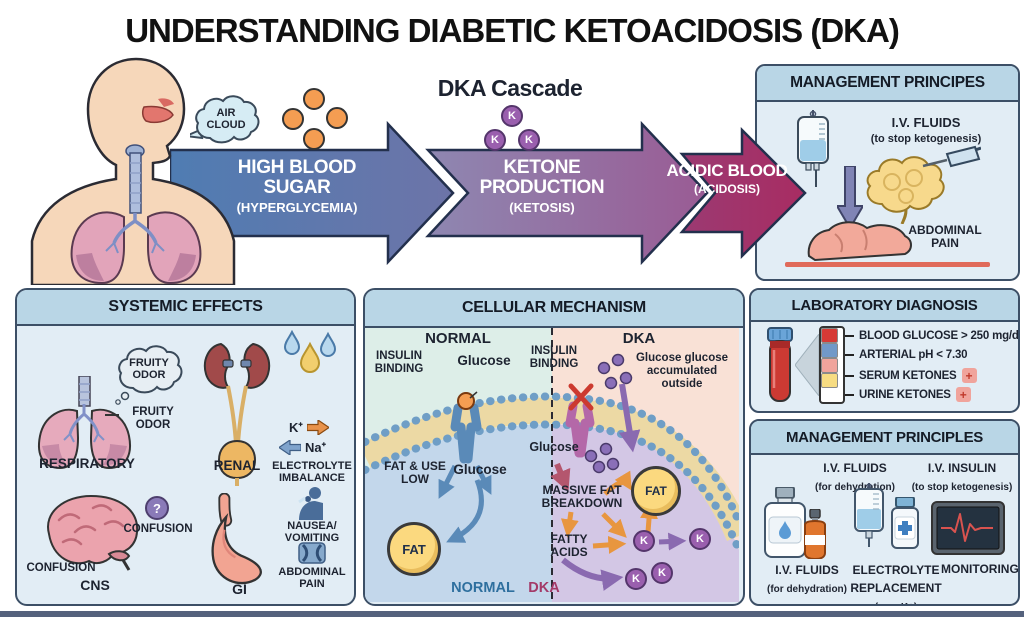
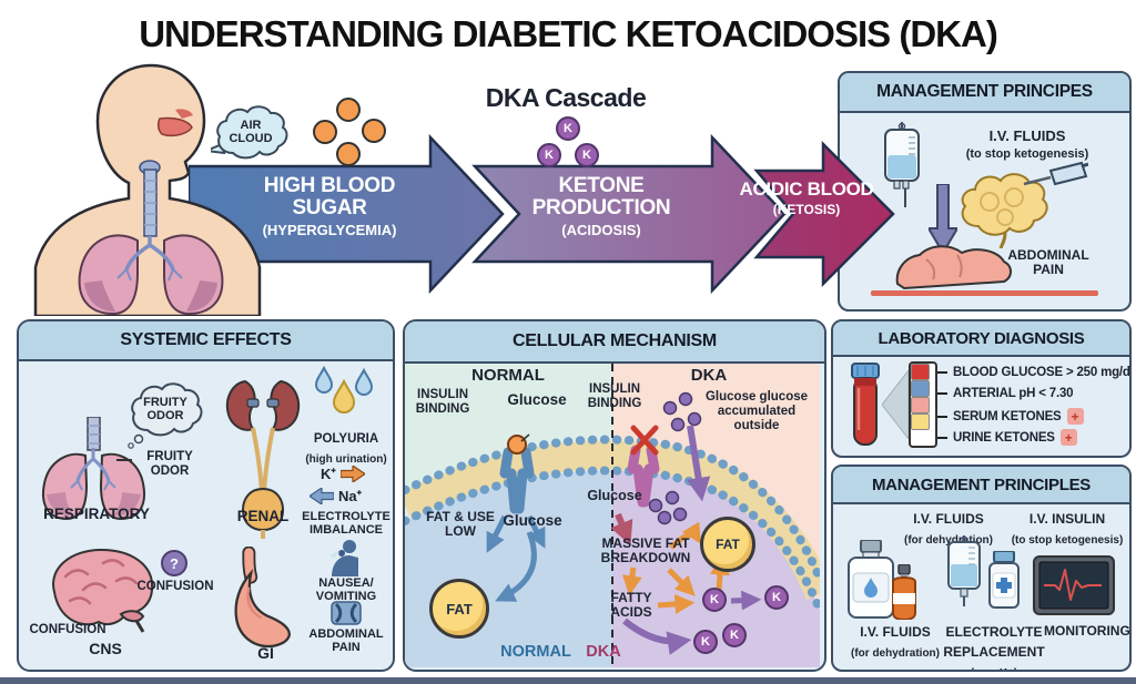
  UNDERSTANDING DIABETIC KETOACIDOSIS (DKA)
  MANAGEMENT PRINCIPES
  I.V. FLUIDS
  (to stop ketogenesis)
  ABDOMINAL PAIN
  HIGH BLOOD SUGAR
  (HYPERGLYCEMIA)
  KETONE PRODUCTION
- (KETOSIS)
+ (ACIDOSIS)
  ACIDIC BLOOD
- (ACIDOSIS)
+ (KETOSIS)
  AIR CLOUD
  DKA Cascade
  K
  K
  K
  SYSTEMIC EFFECTS
  FRUITY ODOR
  FRUITY ODOR
  RESPIRATORY
  RENAL
+ POLYURIA
+ (high urination)
  K⁺
  Na⁺
  ELECTROLYTE IMBALANCE
  ?
  CONFUSION
  CONFUSION
  CNS
  GI
  NAUSEA/ VOMITING
  ABDOMINAL PAIN
  CELLULAR MECHANISM
  NORMAL
  DKA
  INSULIN BINDING
  Glucose
  INSULIN BINDING
  Glucose glucose accumulated outside
  FAT & USE LOW
  Glucose
  FAT
  Glucose
  MASSIVE FAT BREAKDOWN
  FAT
  FATTY ACIDS
  K
  K
  K
  K
  NORMAL
  DKA
  LABORATORY DIAGNOSIS
  BLOOD GLUCOSE > 250 mg/d
  ARTERIAL pH < 7.30
  SERUM KETONES
  +
  URINE KETONES
  +
  MANAGEMENT PRINCIPLES
  I.V. FLUIDS
  (for dehydrtion)
  I.V. INSULIN
  (to stop ketogenesis)
  I.V. FLUIDS
  (for dehydration)
  ELECTROLYTE REPLACEMENT
  MONITORING
